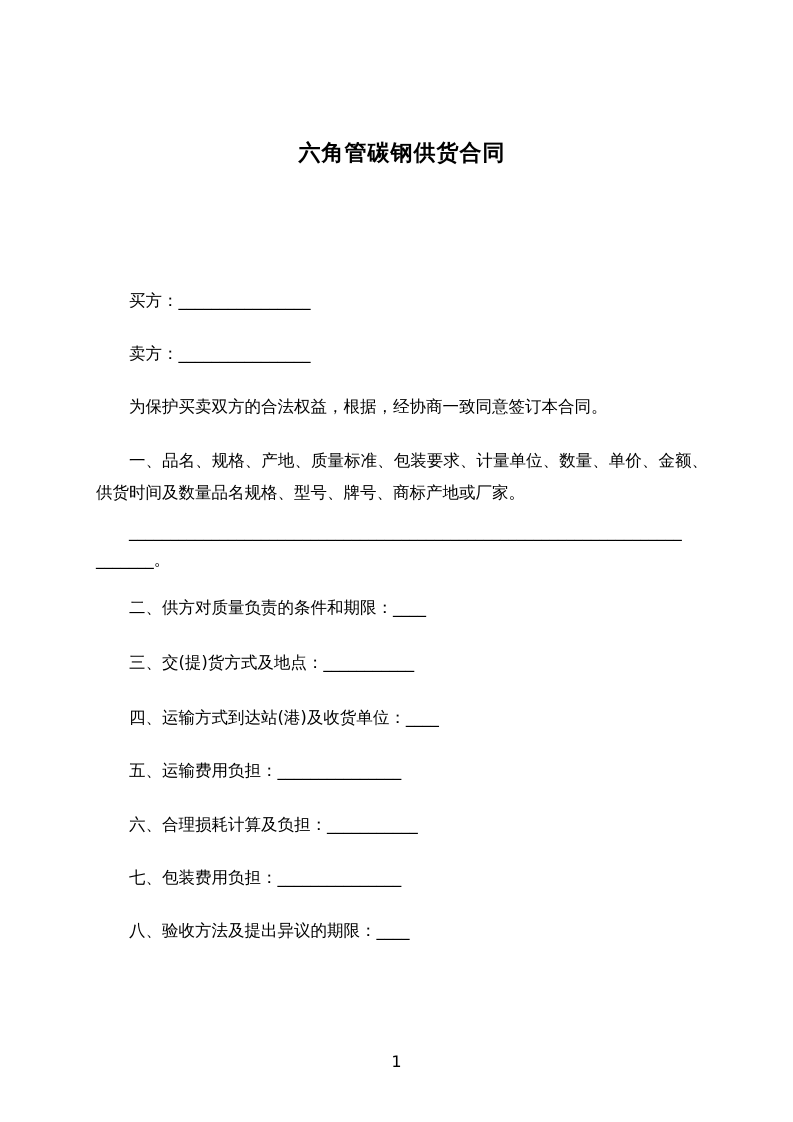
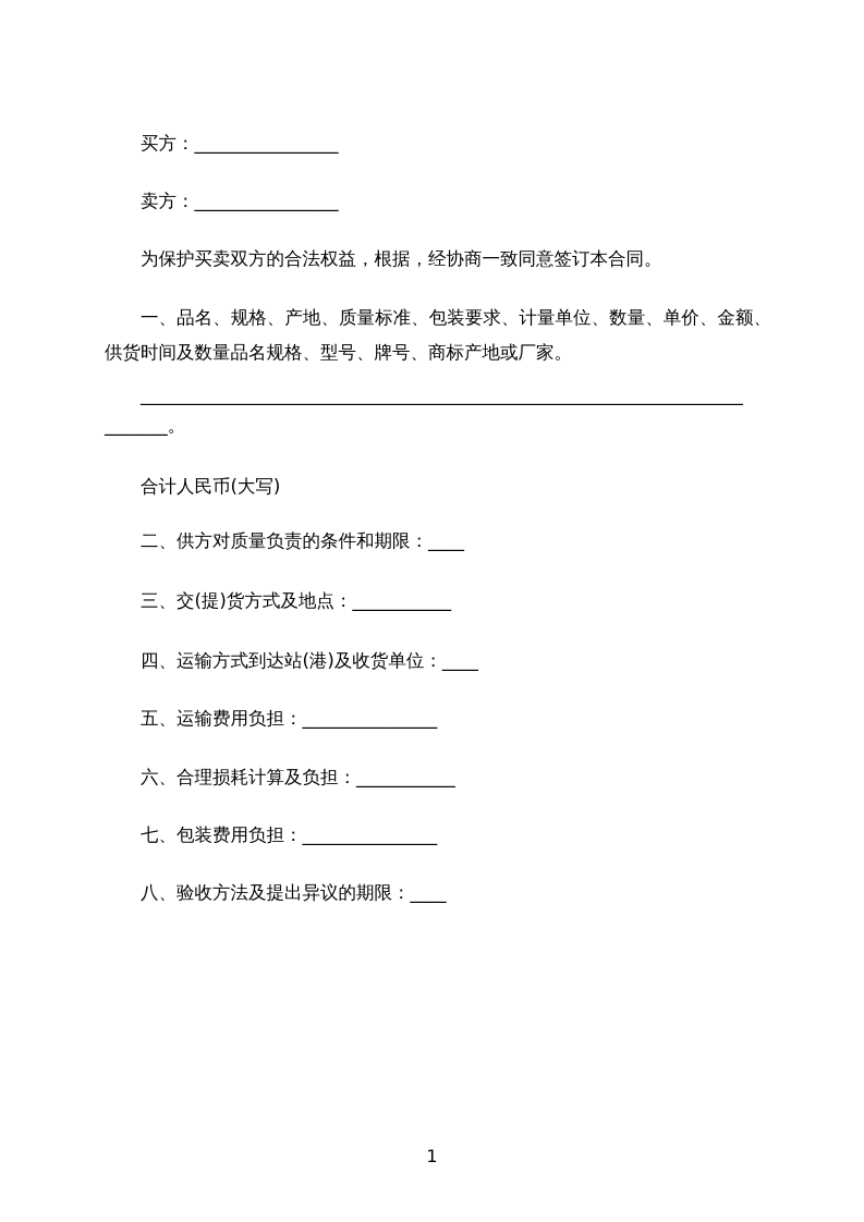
- 六角管碳钢供货合同
  买方：________________
  卖方：________________
  为保护买卖双方的合法权益，根据，经协商一致同意签订本合同。
  一、品名、规格、产地、质量标准、包装要求、计量单位、数量、单价、金额、供货时间及数量品名规格、型号、牌号、商标产地或厂家。
  ___________________________________________________________________
  _______。
+ 合计人民币(大写)
  二、供方对质量负责的条件和期限：____
  三、交(提)货方式及地点：___________
  四、运输方式到达站(港)及收货单位：____
  五、运输费用负担：_______________
  六、合理损耗计算及负担：___________
  七、包装费用负担：_______________
  八、验收方法及提出异议的期限：____
  1
